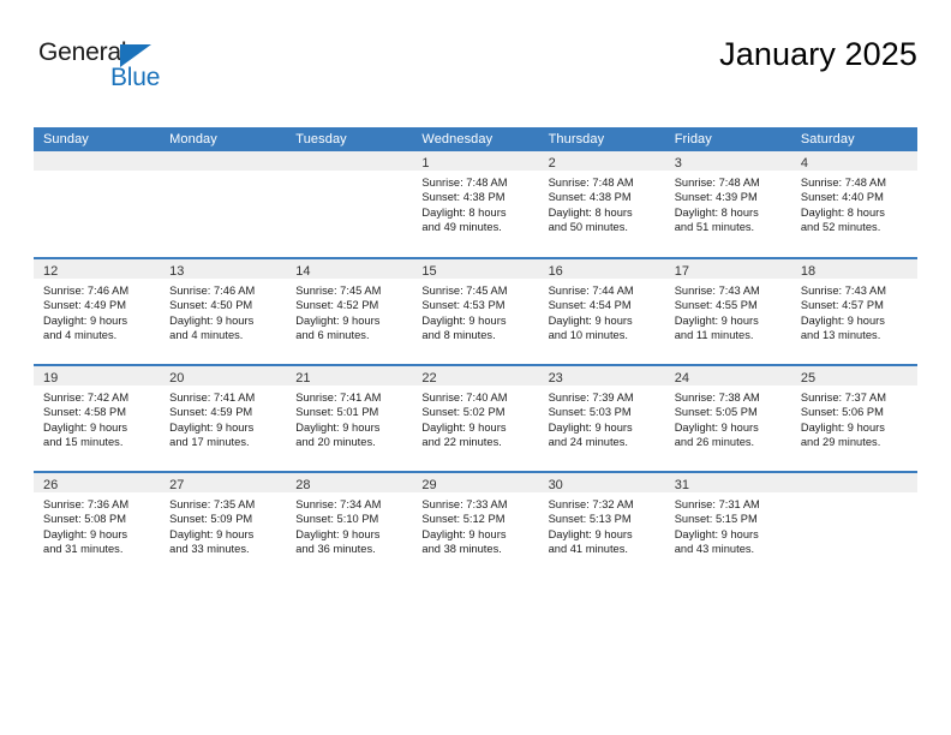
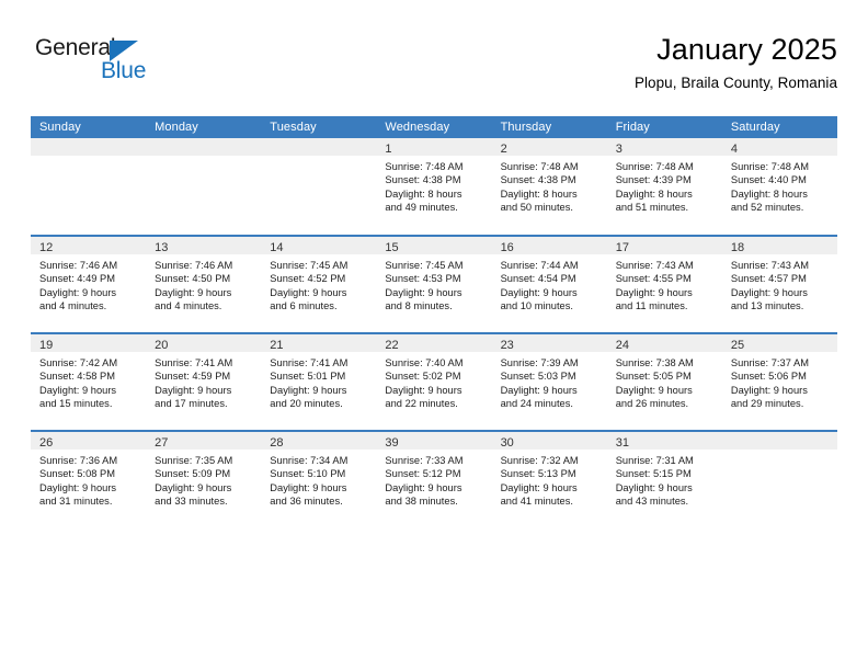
  General
  Blue
  January 2025
+ Plopu, Braila County, Romania
  Sunday	Monday	Tuesday	Wednesday	Thursday	Friday	Saturday
  			1Sunrise: 7:48 AMSunset: 4:38 PMDaylight: 8 hoursand 49 minutes.	2Sunrise: 7:48 AMSunset: 4:38 PMDaylight: 8 hoursand 50 minutes.	3Sunrise: 7:48 AMSunset: 4:39 PMDaylight: 8 hoursand 51 minutes.	4Sunrise: 7:48 AMSunset: 4:40 PMDaylight: 8 hoursand 52 minutes.
  12Sunrise: 7:46 AMSunset: 4:49 PMDaylight: 9 hoursand 4 minutes.	13Sunrise: 7:46 AMSunset: 4:50 PMDaylight: 9 hoursand 4 minutes.	14Sunrise: 7:45 AMSunset: 4:52 PMDaylight: 9 hoursand 6 minutes.	15Sunrise: 7:45 AMSunset: 4:53 PMDaylight: 9 hoursand 8 minutes.	16Sunrise: 7:44 AMSunset: 4:54 PMDaylight: 9 hoursand 10 minutes.	17Sunrise: 7:43 AMSunset: 4:55 PMDaylight: 9 hoursand 11 minutes.	18Sunrise: 7:43 AMSunset: 4:57 PMDaylight: 9 hoursand 13 minutes.
  19Sunrise: 7:42 AMSunset: 4:58 PMDaylight: 9 hoursand 15 minutes.	20Sunrise: 7:41 AMSunset: 4:59 PMDaylight: 9 hoursand 17 minutes.	21Sunrise: 7:41 AMSunset: 5:01 PMDaylight: 9 hoursand 20 minutes.	22Sunrise: 7:40 AMSunset: 5:02 PMDaylight: 9 hoursand 22 minutes.	23Sunrise: 7:39 AMSunset: 5:03 PMDaylight: 9 hoursand 24 minutes.	24Sunrise: 7:38 AMSunset: 5:05 PMDaylight: 9 hoursand 26 minutes.	25Sunrise: 7:37 AMSunset: 5:06 PMDaylight: 9 hoursand 29 minutes.
- 26Sunrise: 7:36 AMSunset: 5:08 PMDaylight: 9 hoursand 31 minutes.	27Sunrise: 7:35 AMSunset: 5:09 PMDaylight: 9 hoursand 33 minutes.	28Sunrise: 7:34 AMSunset: 5:10 PMDaylight: 9 hoursand 36 minutes.	29Sunrise: 7:33 AMSunset: 5:12 PMDaylight: 9 hoursand 38 minutes.	30Sunrise: 7:32 AMSunset: 5:13 PMDaylight: 9 hoursand 41 minutes.	31Sunrise: 7:31 AMSunset: 5:15 PMDaylight: 9 hoursand 43 minutes.
+ 26Sunrise: 7:36 AMSunset: 5:08 PMDaylight: 9 hoursand 31 minutes.	27Sunrise: 7:35 AMSunset: 5:09 PMDaylight: 9 hoursand 33 minutes.	28Sunrise: 7:34 AMSunset: 5:10 PMDaylight: 9 hoursand 36 minutes.	39Sunrise: 7:33 AMSunset: 5:12 PMDaylight: 9 hoursand 38 minutes.	30Sunrise: 7:32 AMSunset: 5:13 PMDaylight: 9 hoursand 41 minutes.	31Sunrise: 7:31 AMSunset: 5:15 PMDaylight: 9 hoursand 43 minutes.
